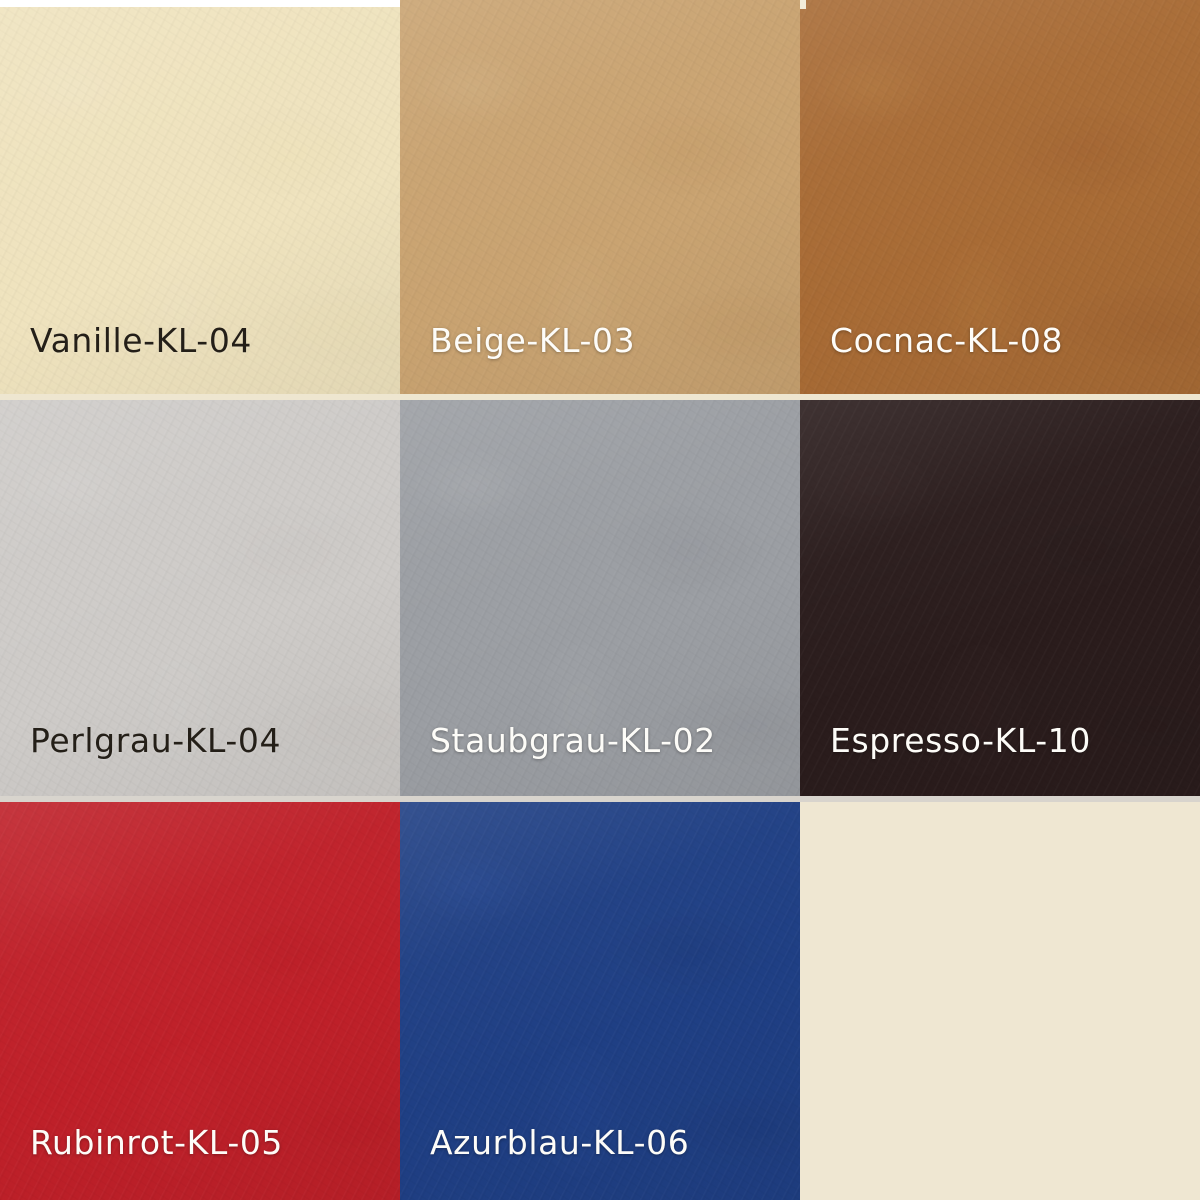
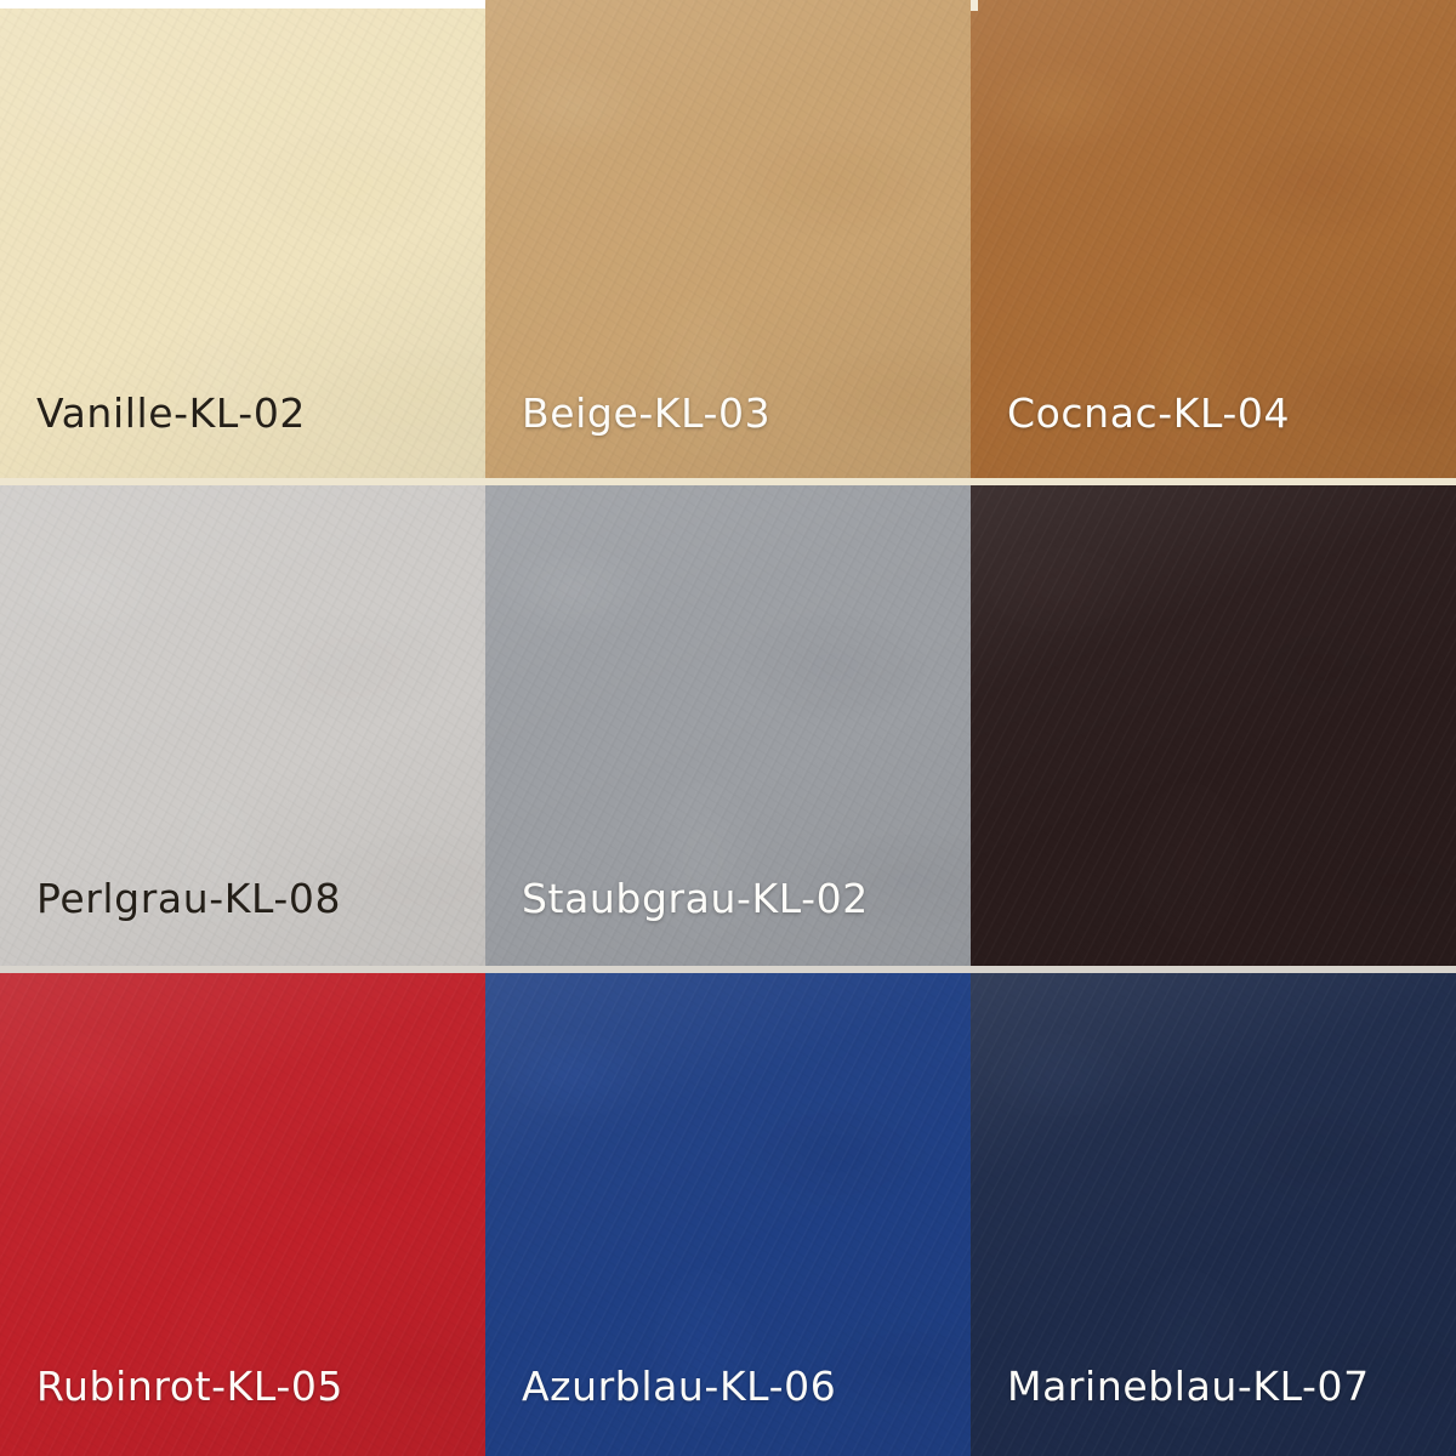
- Vanille-KL-04
+ Vanille-KL-02
  Beige-KL-03
- Cocnac-KL-08
+ Cocnac-KL-04
- Perlgrau-KL-04
+ Perlgrau-KL-08
  Staubgrau-KL-02
- Espresso-KL-10
  Rubinrot-KL-05
  Azurblau-KL-06
+ Marineblau-KL-07
